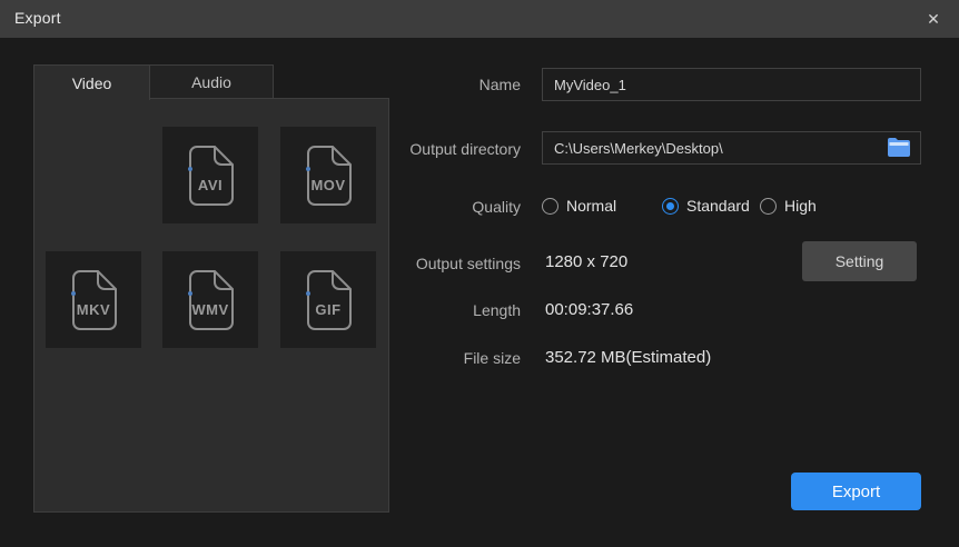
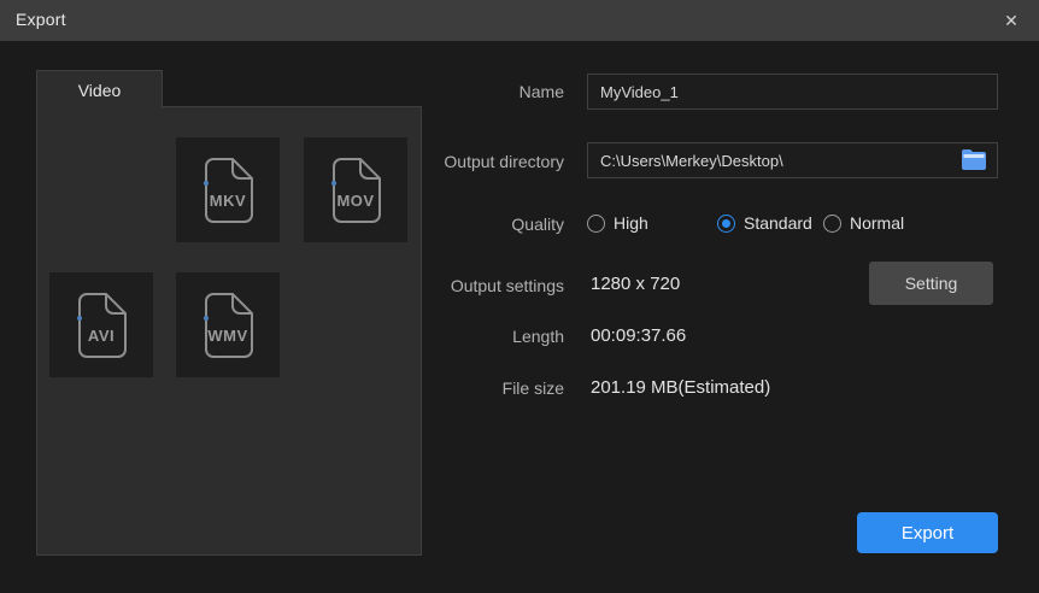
  Export
  ✕
  Video
- Audio
- AVI
+ MKV
  MOV
- MKV
+ AVI
  WMV
- GIF
  Name
  MyVideo_1
  Output directory
  C:\Users\Merkey\Desktop\
  Quality
- Normal
+ High
  Standard
- High
+ Normal
  Output settings
  1280 x 720
  Setting
  Length
  00:09:37.66
  File size
- 352.72 MB(Estimated)
+ 201.19 MB(Estimated)
  Export
